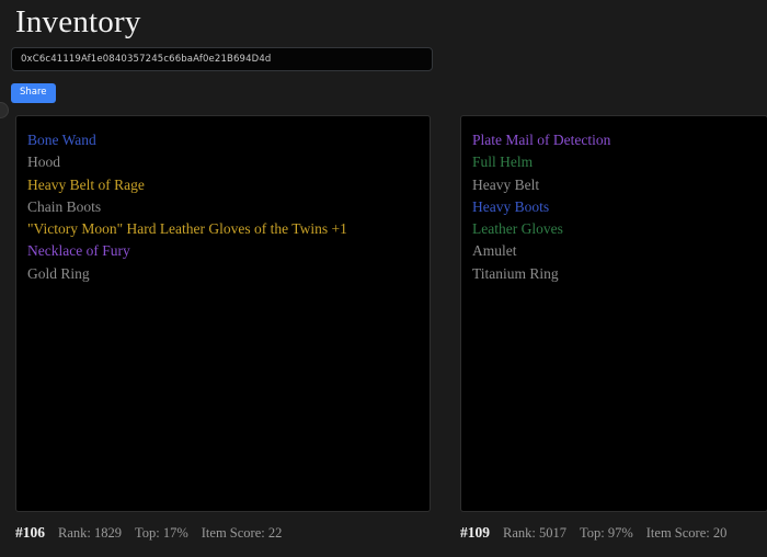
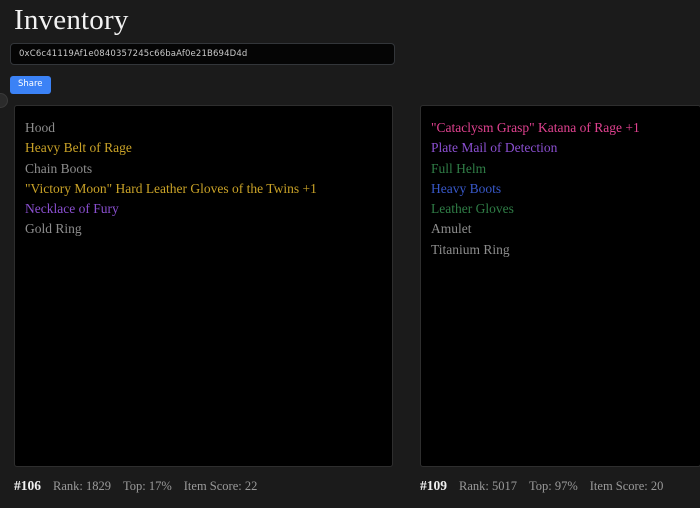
  Inventory
  0xC6c41119Af1e0840357245c66baAf0e21B694D4d
  Share
- Bone Wand
  Hood
  Heavy Belt of Rage
  Chain Boots
  "Victory Moon" Hard Leather Gloves of the Twins +1
  Necklace of Fury
  Gold Ring
+ "Cataclysm Grasp" Katana of Rage +1
  Plate Mail of Detection
  Full Helm
- Heavy Belt
  Heavy Boots
  Leather Gloves
  Amulet
  Titanium Ring
  #106
  Rank: 1829
  Top: 17%
  Item Score: 22
  #109
  Rank: 5017
  Top: 97%
  Item Score: 20
